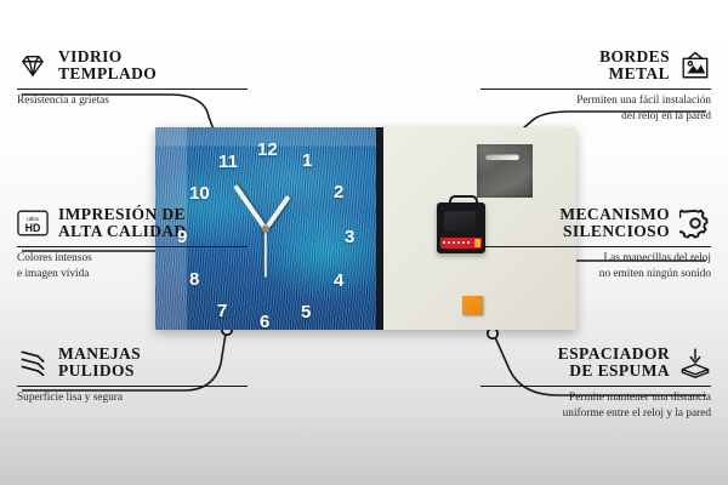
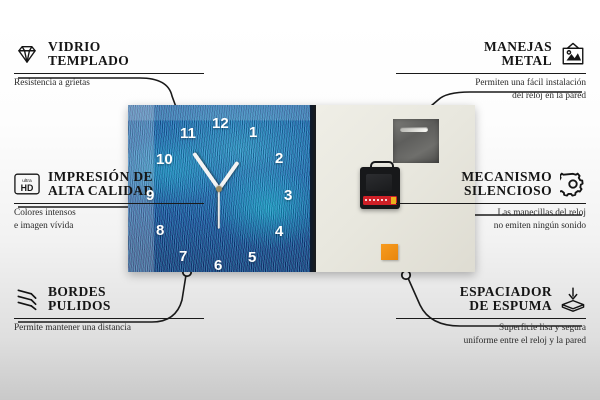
  12
  1
  2
  3
  4
  5
  6
  7
  8
  9
  10
  11
  VIDRIO
  TEMPLADO
  Resistencia a grietas
  HD
  IMPRESIÓN DE
  ALTA CALIDAD
  Colores intensos
  e imagen vívida
- MANEJAS
+ BORDES
  PULIDOS
- Superficie lisa y segura
+ Permite mantener una distancia
- BORDES
+ MANEJAS
  METAL
  Permiten una fácil instalación
  del reloj en la pared
  MECANISMO
  SILENCIOSO
  Las manecillas del reloj
  no emiten ningún sonido
  ESPACIADOR
  DE ESPUMA
- Permite mantener una distancia
+ Superficie lisa y segura
  uniforme entre el reloj y la pared
